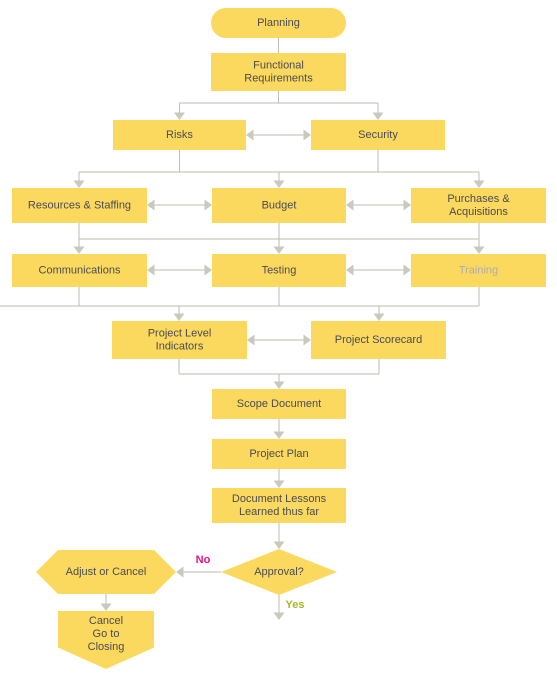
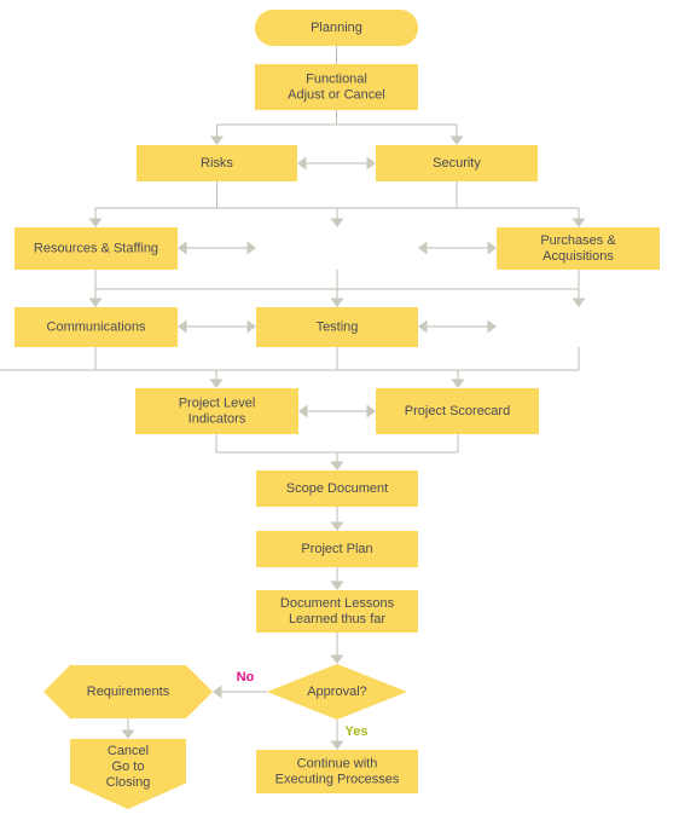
  No
  Yes
  Planning
  Functional
- Requirements
+ Adjust or Cancel
  Risks
  Security
  Resources & Staffing
- Budget
  Purchases &
  Acquisitions
  Communications
  Testing
- Training
  Project Level
  Indicators
  Project Scorecard
  Scope Document
  Project Plan
  Document Lessons
  Learned thus far
  Approval?
- Adjust or Cancel
+ Requirements
  Cancel
  Go to
  Closing
+ Continue with
+ Executing Processes
